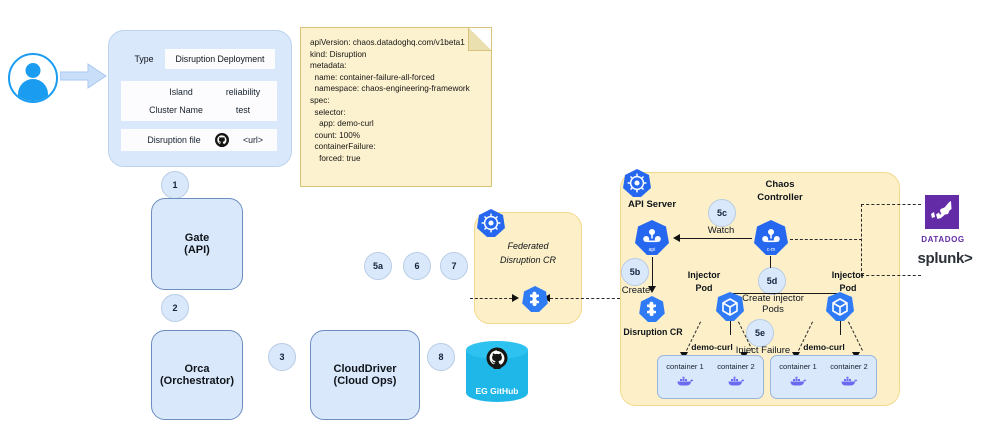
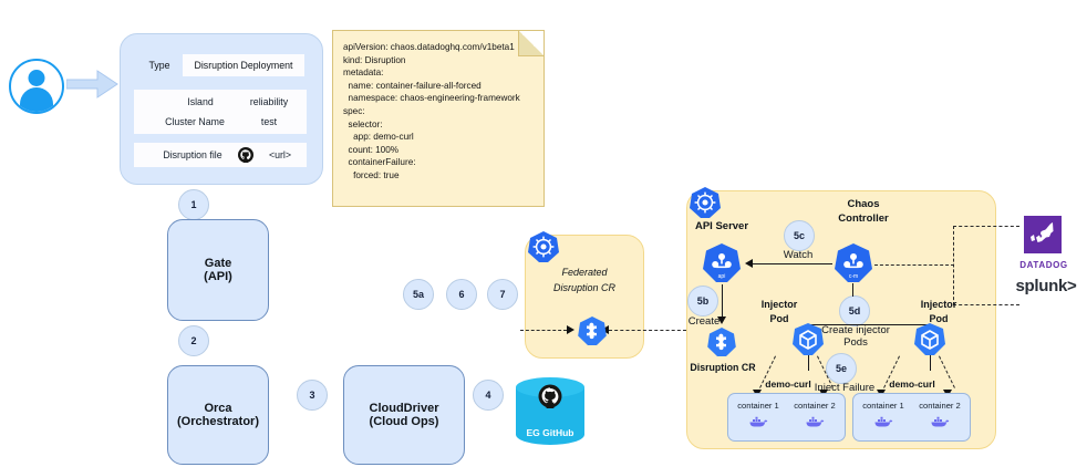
  Type
  Disruption Deployment
  Island
  reliability
  Cluster Name
  test
  Disruption file
  <url>
  apiVersion: chaos.datadoghq.com/v1beta1
  kind: Disruption
  metadata:
  name: container-failure-all-forced
  namespace: chaos-engineering-framework
  spec:
  selector:
  app: demo-curl
  count: 100%
  containerFailure:
  forced: true
  1
  Gate
  (API)
  2
  Orca
  (Orchestrator)
  3
  CloudDriver
  (Cloud Ops)
- 8
+ 4
  5a
  6
  7
  Federated
  Disruption CR
  EG GitHub
  API Server
  Chaos
  Controller
  5c
  Watch
  5b
  Create
  Disruption CR
  Injector
  Pod
  Injector
  Pod
  5d
  Create injector
  Pods
  5e
  Inject Failure
  demo-curl
  demo-curl
  container 1
  container 2
  container 1
  container 2
  DATADOG
  splunk>
